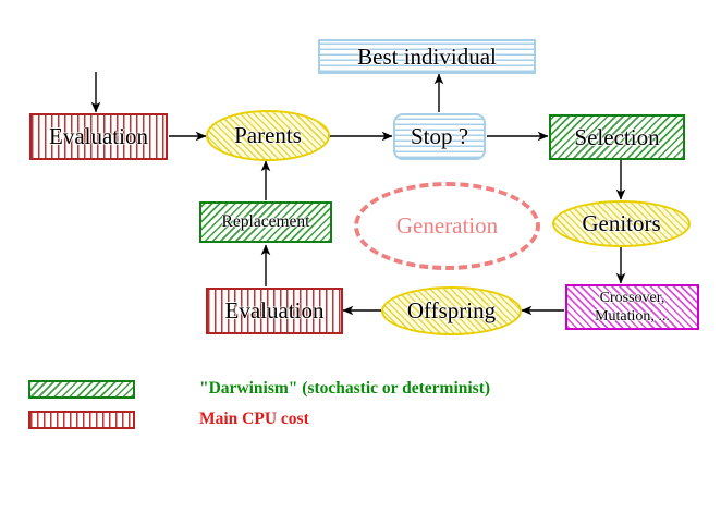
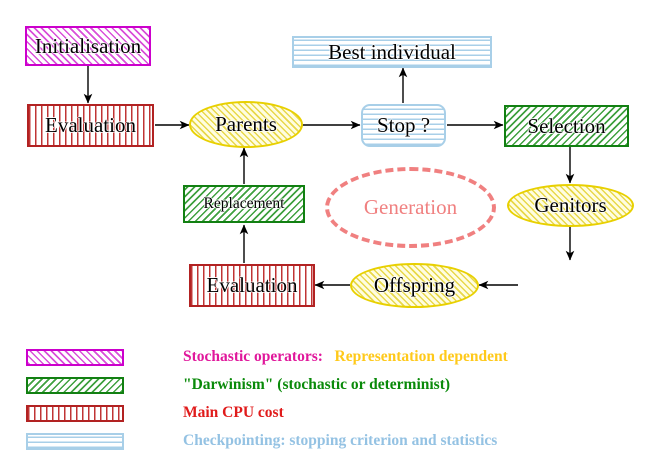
+ Initialisation
  Evaluation
  Parents
  Best individual
  Stop ?
  Selection
  Genitors
- Crossover,
- Mutation, ...
  Offspring
  Evaluation
  Replacement
  Generation
+ Stochastic operators: Representation dependent
  "Darwinism" (stochastic or determinist)
  Main CPU cost
+ Checkpointing: stopping criterion and statistics
